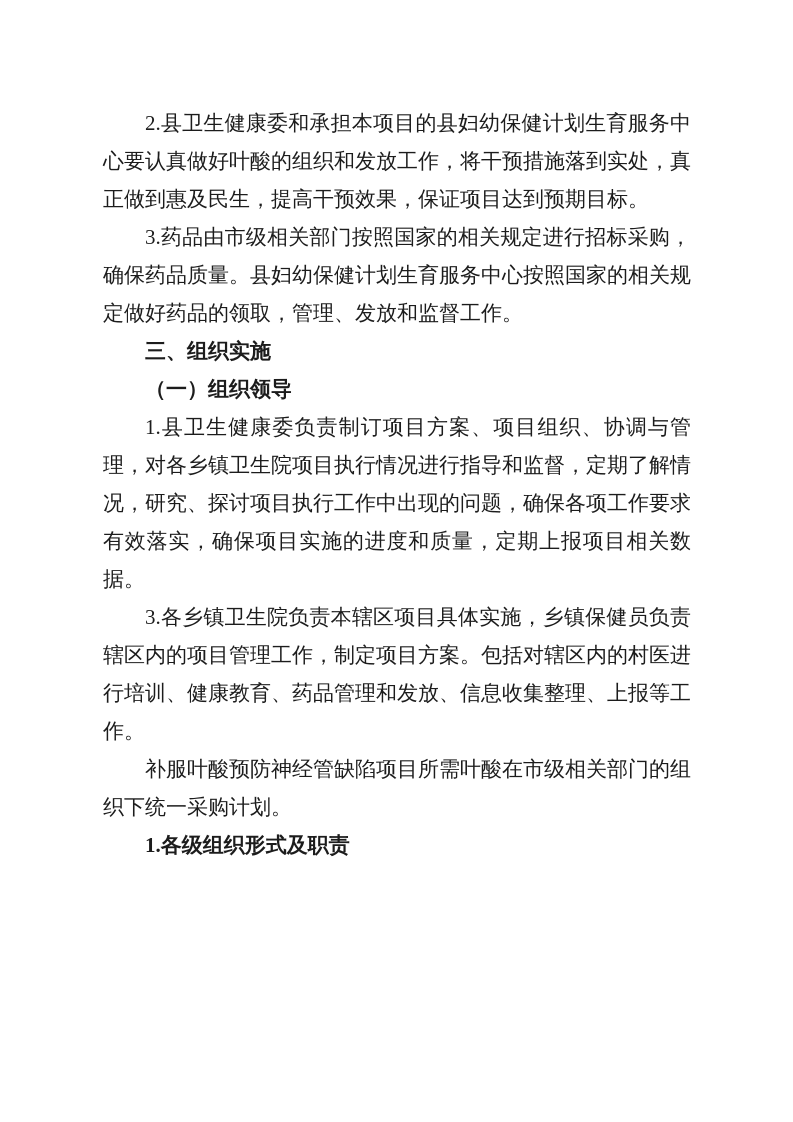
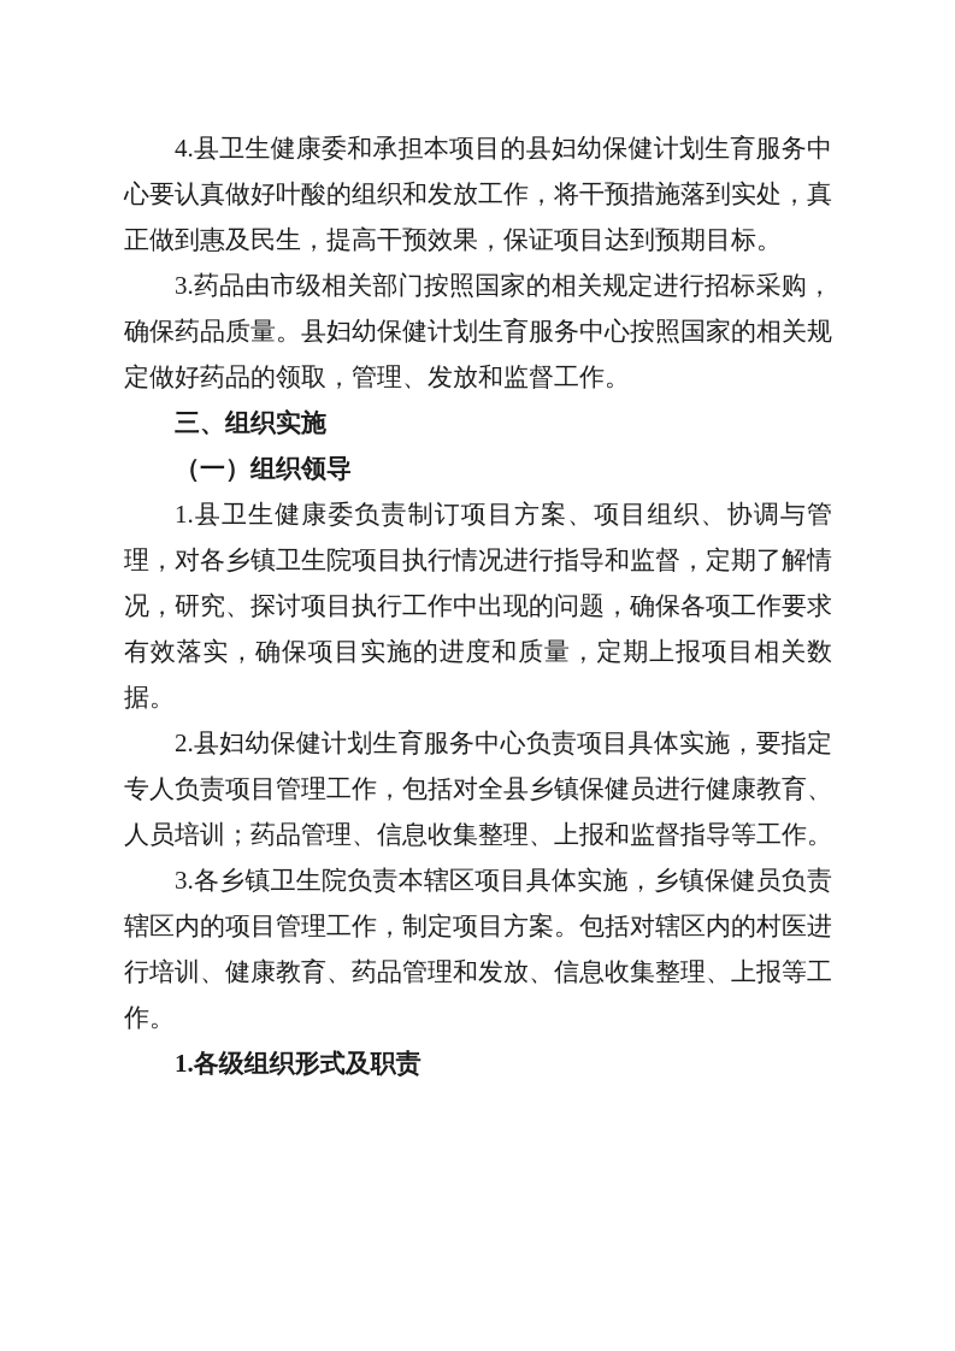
- 2.县卫生健康委和承担本项目的县妇幼保健计划生育服务中心要认真做好叶酸的组织和发放工作，将干预措施落到实处，真正做到惠及民生，提高干预效果，保证项目达到预期目标。
+ 4.县卫生健康委和承担本项目的县妇幼保健计划生育服务中心要认真做好叶酸的组织和发放工作，将干预措施落到实处，真正做到惠及民生，提高干预效果，保证项目达到预期目标。
  3.药品由市级相关部门按照国家的相关规定进行招标采购，确保药品质量。县妇幼保健计划生育服务中心按照国家的相关规定做好药品的领取，管理、发放和监督工作。
  三、组织实施
  （一）组织领导
  1.县卫生健康委负责制订项目方案、项目组织、协调与管理，对各乡镇卫生院项目执行情况进行指导和监督，定期了解情况，研究、探讨项目执行工作中出现的问题，确保各项工作要求有效落实，确保项目实施的进度和质量，定期上报项目相关数据。
+ 2.县妇幼保健计划生育服务中心负责项目具体实施，要指定专人负责项目管理工作，包括对全县乡镇保健员进行健康教育、人员培训；药品管理、信息收集整理、上报和监督指导等工作。
  3.各乡镇卫生院负责本辖区项目具体实施，乡镇保健员负责辖区内的项目管理工作，制定项目方案。包括对辖区内的村医进行培训、健康教育、药品管理和发放、信息收集整理、上报等工作。
- 补服叶酸预防神经管缺陷项目所需叶酸在市级相关部门的组织下统一采购计划。
  1.各级组织形式及职责
